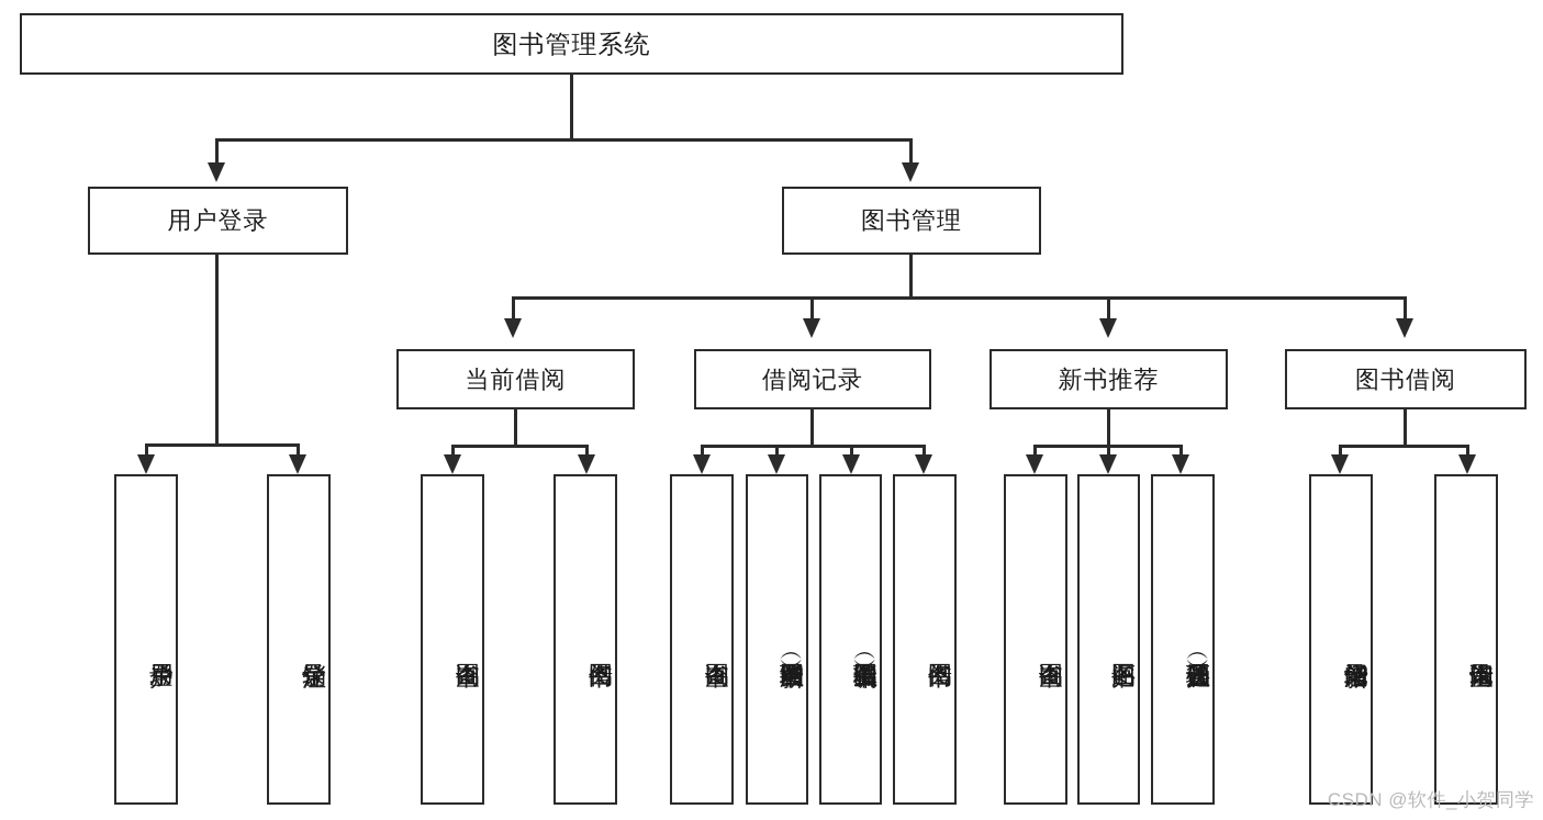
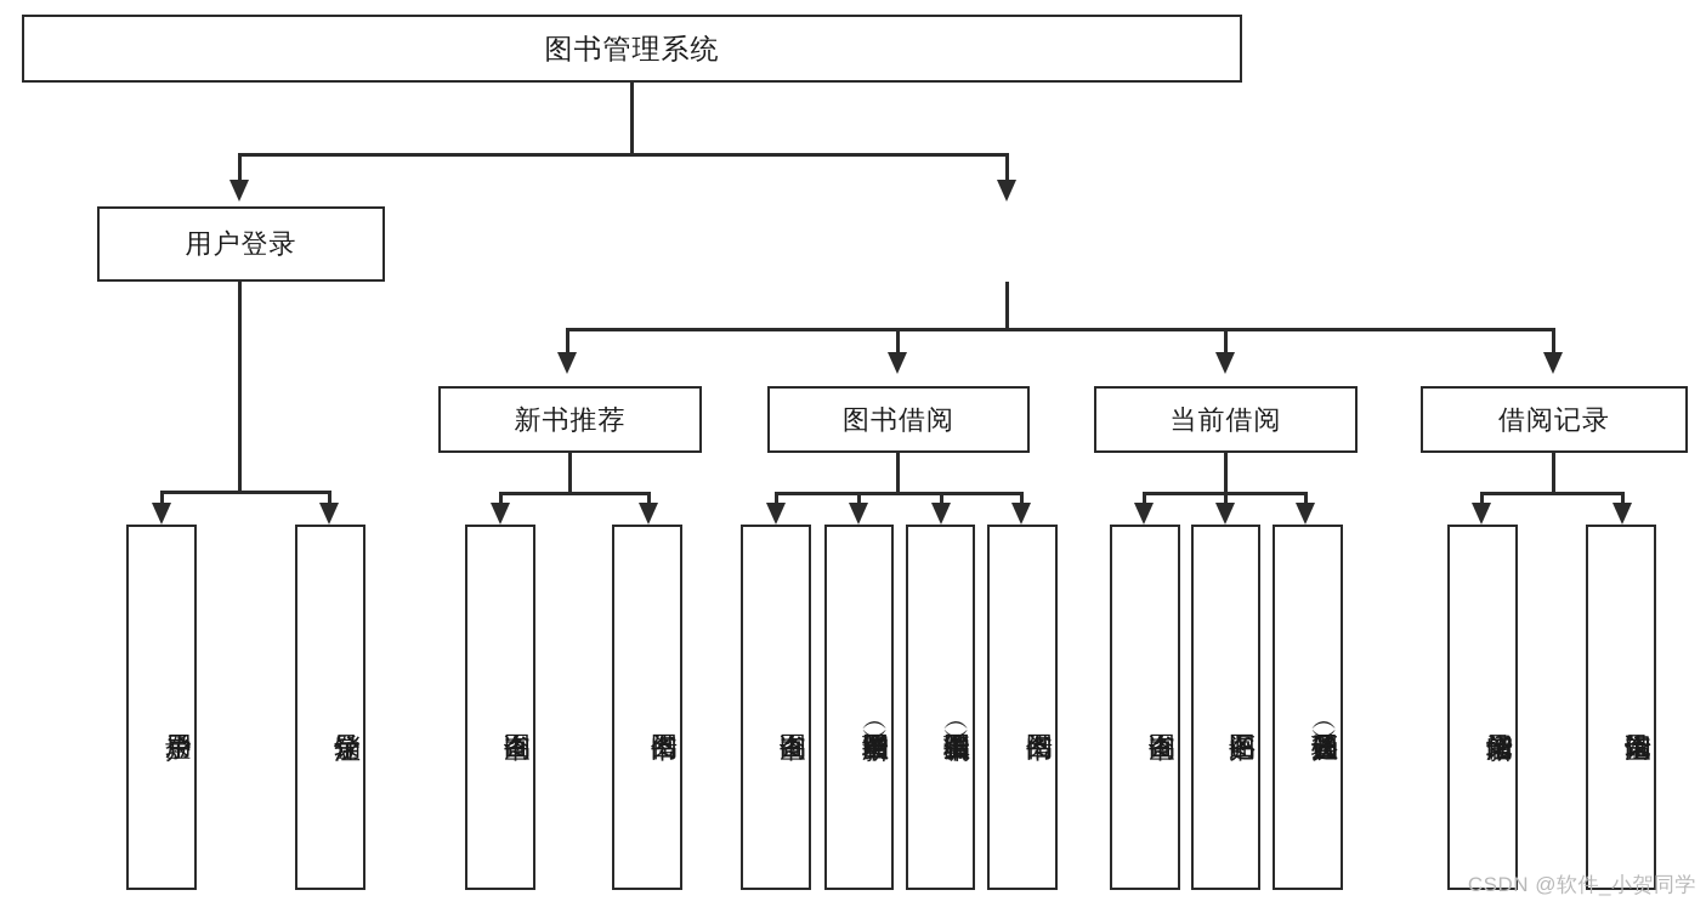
  图书管理系统
  用户登录
- 图书管理
- 当前借阅
+ 新书推荐
- 借阅记录
+ 图书借阅
- 新书推荐
+ 当前借阅
- 图书借阅
+ 借阅记录
  CSDN @软件_小贺同学
